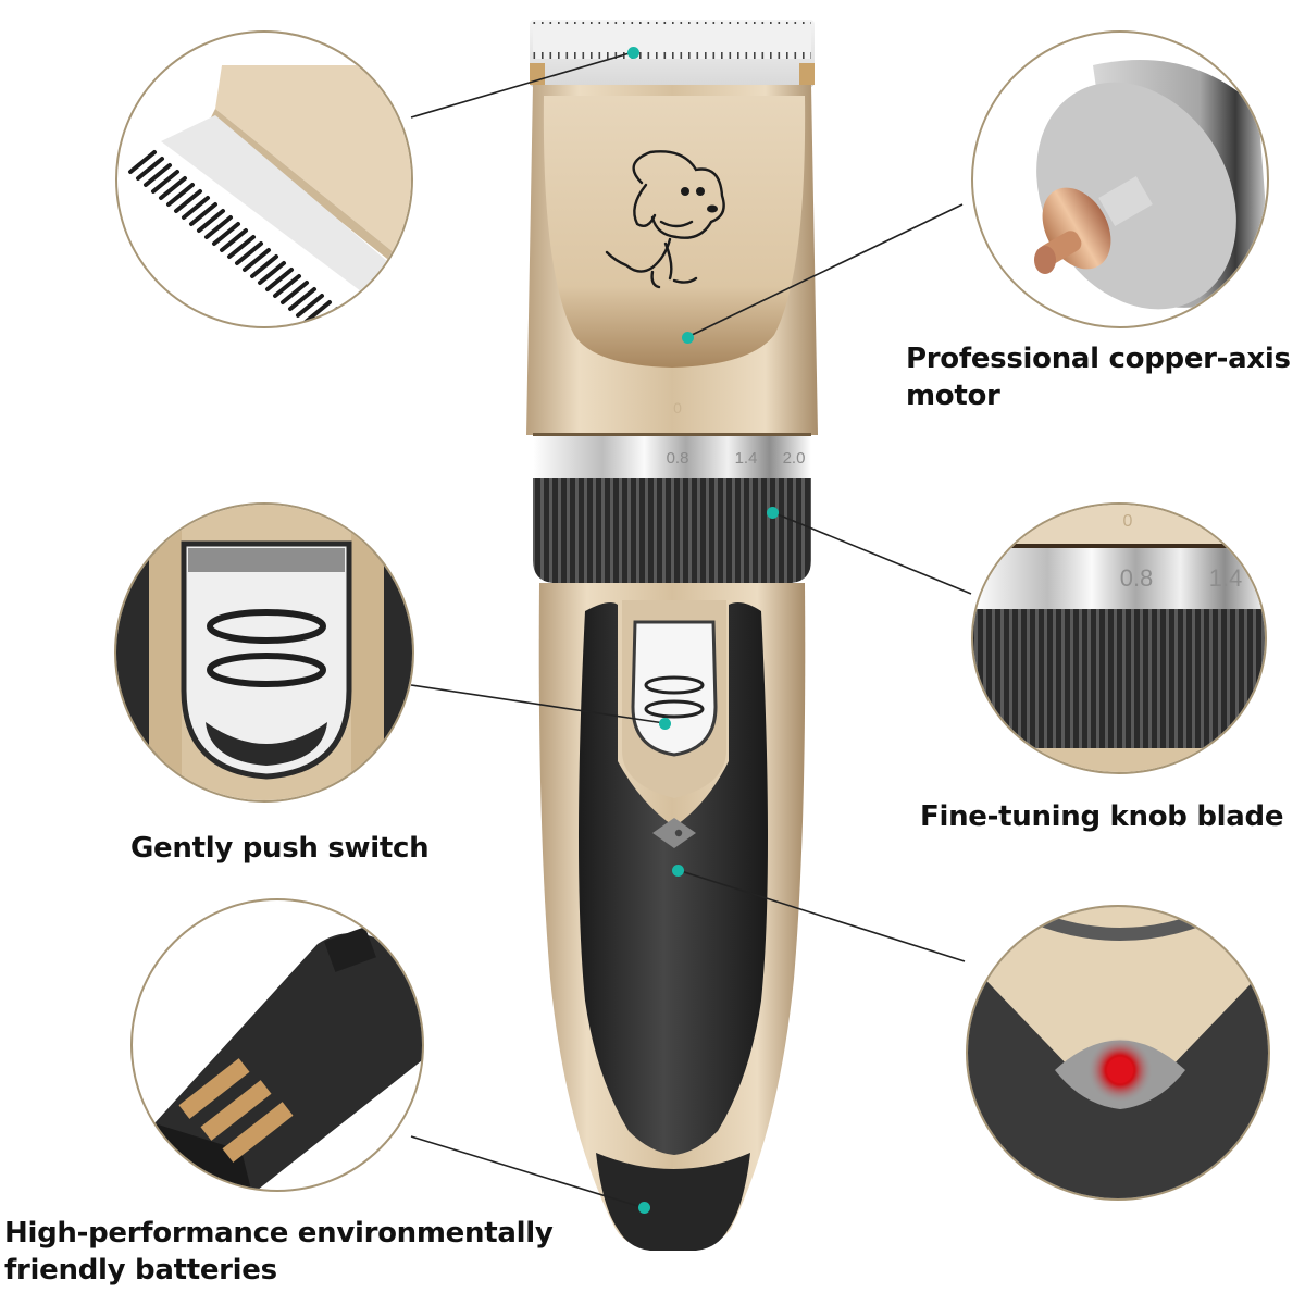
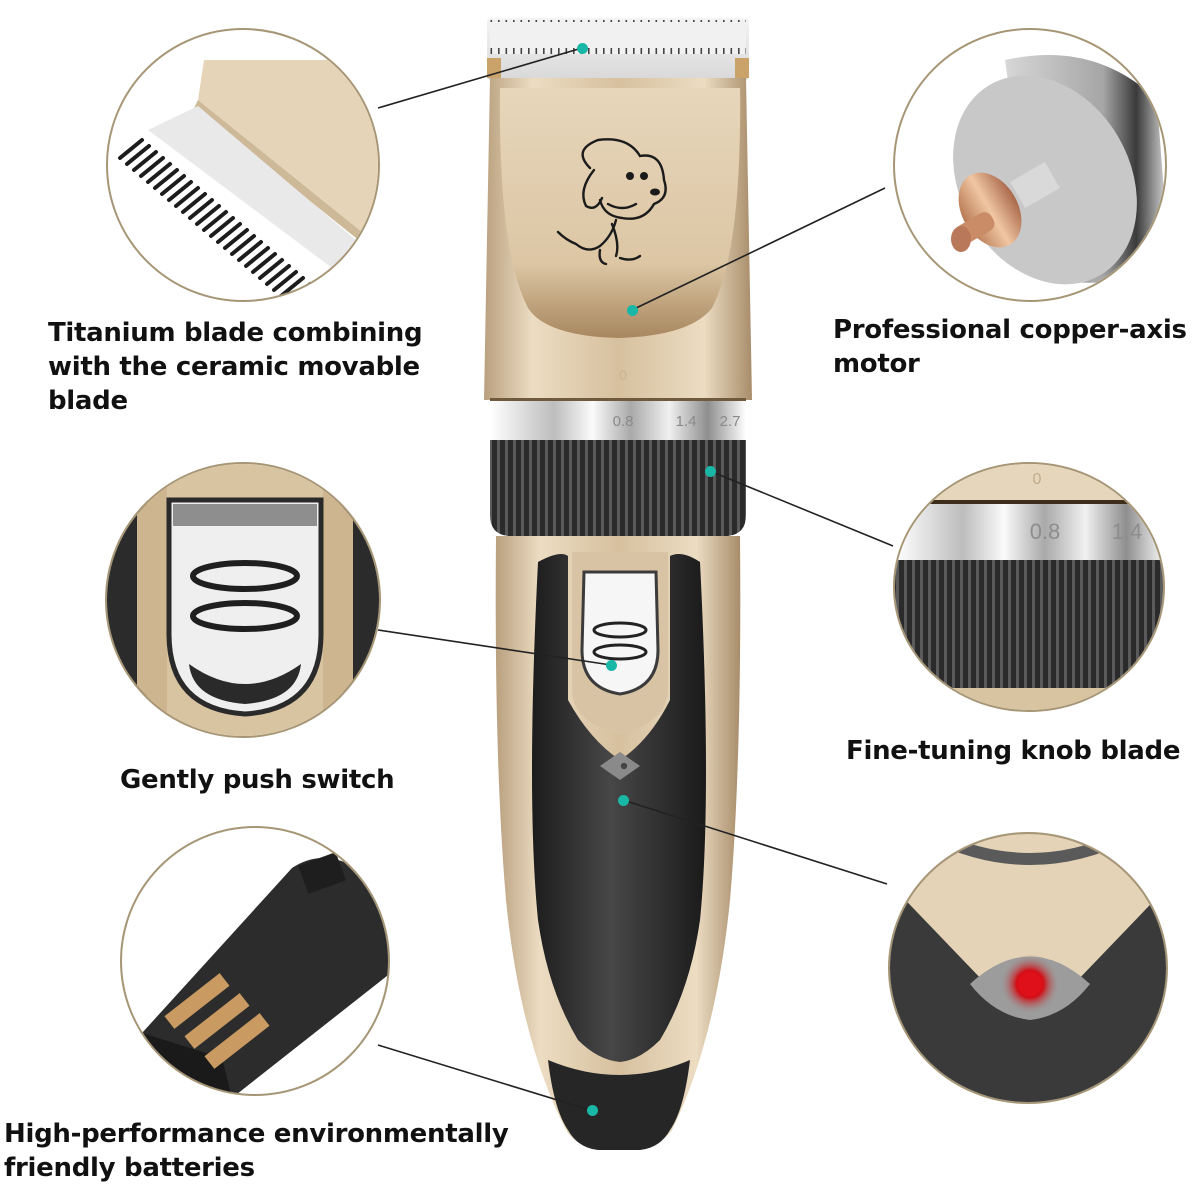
  0.8
  1.4
- 2.0
+ 2.7
  0.8
  1.4
  0
+ Titanium blade combining
+ with the ceramic movable
+ blade
  Professional copper-axis
  motor
  Gently push switch
  Fine-tuning knob blade
  High-performance environmentally
  friendly batteries
